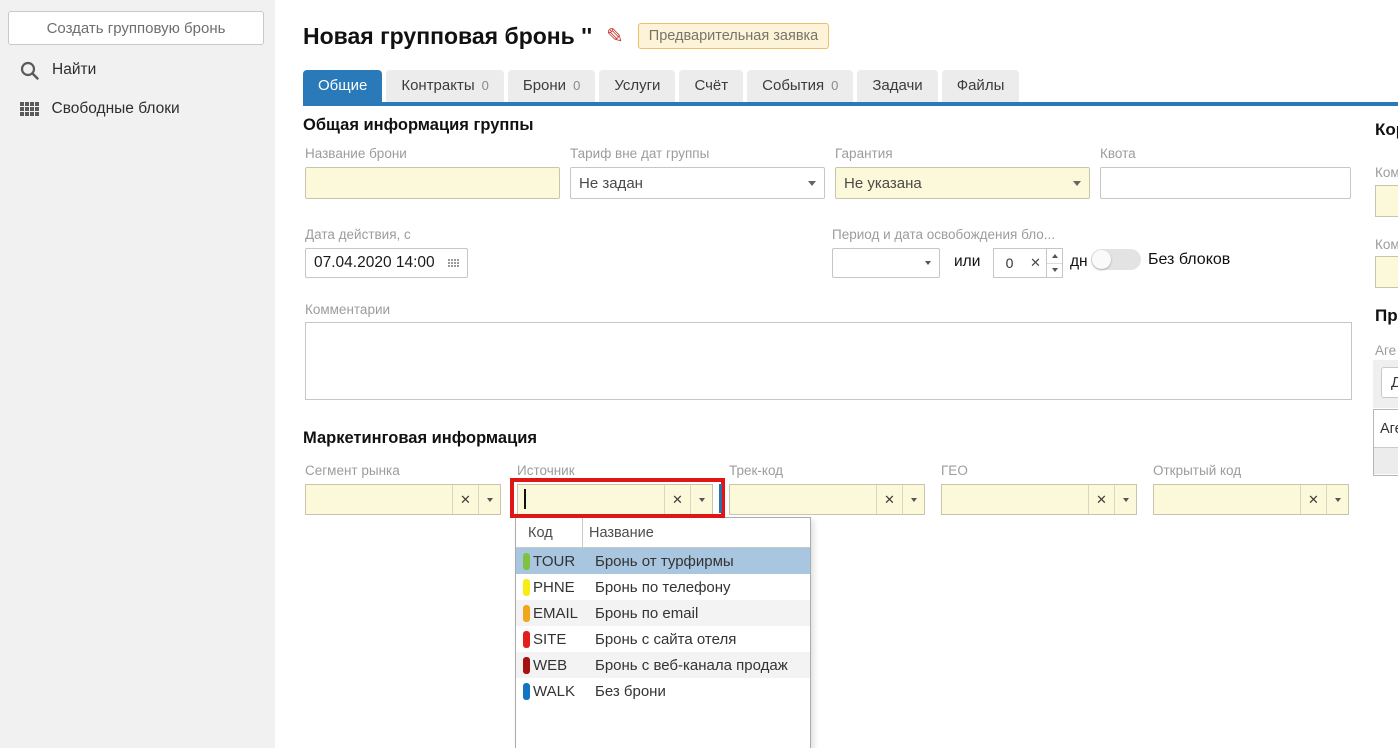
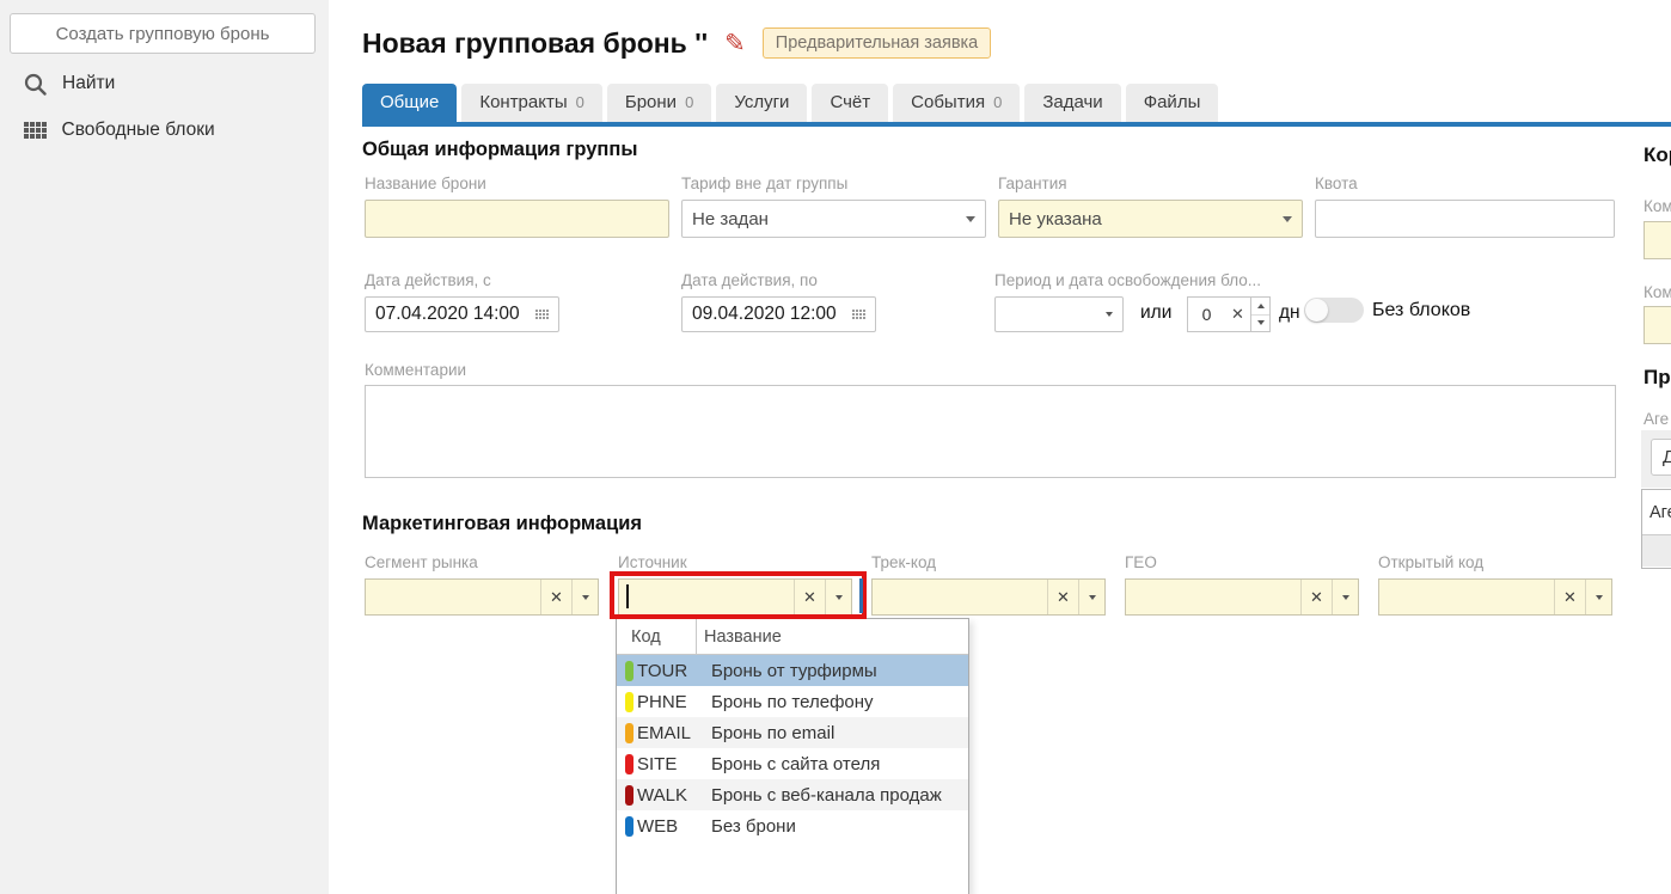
  Создать групповую бронь
  Найти
  Свободные блоки
  Новая групповая бронь ''
  ✎
  Предварительная заявка
  Общие
  Контракты 0
  Брони 0
  Услуги
  Счёт
  События 0
  Задачи
  Файлы
  Общая информация группы
  Название брони
  Тариф вне дат группы
  Не задан
  Гарантия
  Не указана
  Квота
  Дата действия, с
  07.04.2020 14:00
+ Дата действия, по
+ 09.04.2020 12:00
  Период и дата освобождения бло...
  или
  0
  ✕
  дн
  Без блоков
  Комментарии
  Маркетинговая информация
  Сегмент рынка
  Источник
  Трек-код
  ГЕО
  Открытый код
  ✕
  ✕
  ✕
  ✕
  ✕
  Код
  Название
  TOUR
  Бронь от турфирмы
  PHNE
  Бронь по телефону
  EMAIL
  Бронь по email
  SITE
  Бронь с сайта отеля
- WEB
+ WALK
  Бронь с веб-канала продаж
- WALK
+ WEB
  Без брони
  Ком
  Ком
  Пр
  Аге
  Д
